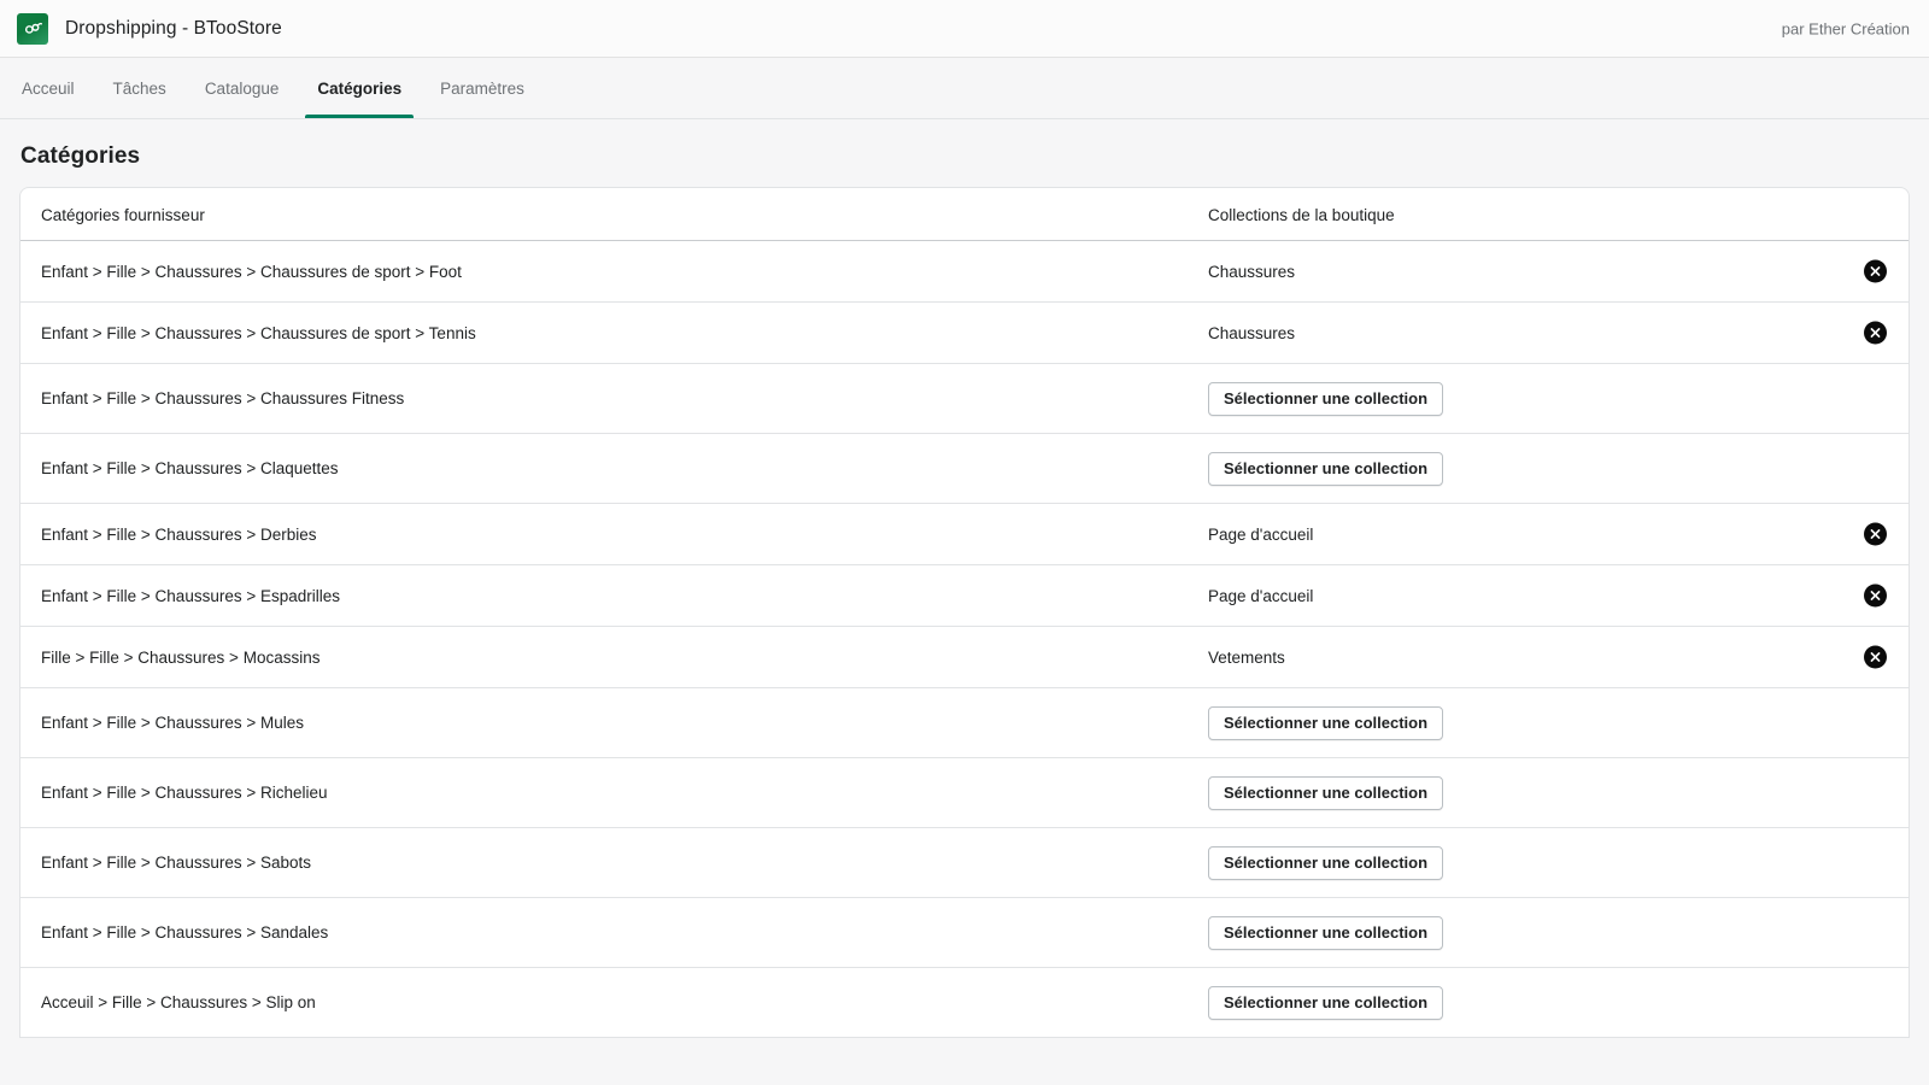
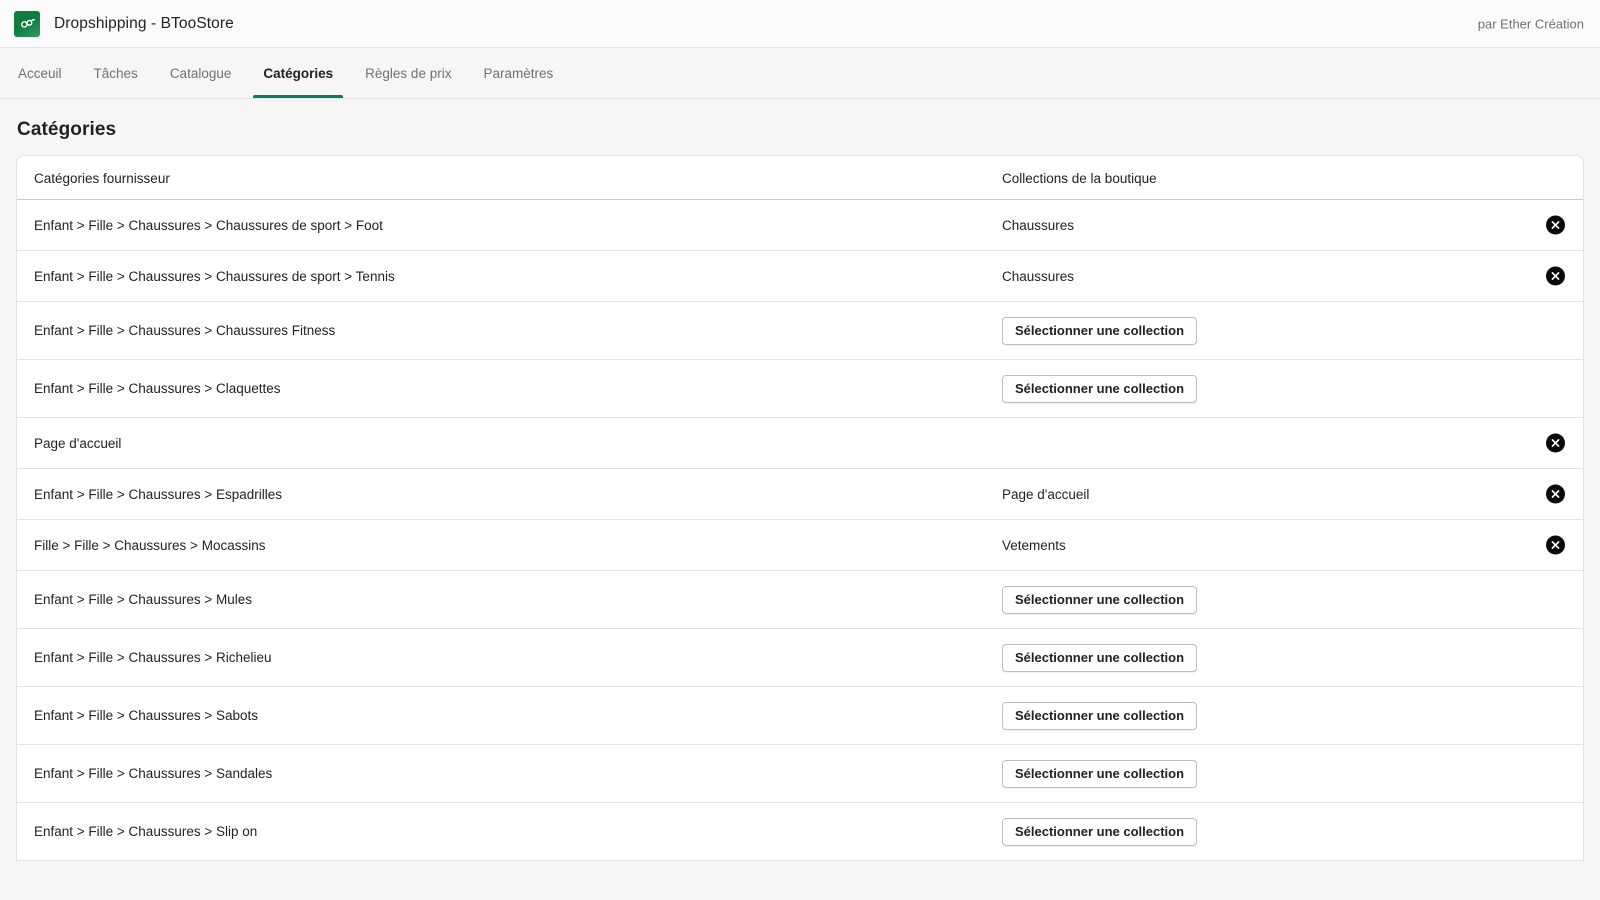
  Dropshipping - BTooStore
  par Ether Création
  Acceuil
  Tâches
  Catalogue
  Catégories
+ Règles de prix
  Paramètres
  Catégories
  Catégories fournisseur
  Collections de la boutique
  Enfant > Fille > Chaussures > Chaussures de sport > Foot
  Chaussures
  Enfant > Fille > Chaussures > Chaussures de sport > Tennis
  Chaussures
  Enfant > Fille > Chaussures > Chaussures Fitness
  Sélectionner une collection
  Enfant > Fille > Chaussures > Claquettes
  Sélectionner une collection
- Enfant > Fille > Chaussures > Derbies
  Page d'accueil
  Enfant > Fille > Chaussures > Espadrilles
  Page d'accueil
  Fille > Fille > Chaussures > Mocassins
  Vetements
  Enfant > Fille > Chaussures > Mules
  Sélectionner une collection
  Enfant > Fille > Chaussures > Richelieu
  Sélectionner une collection
  Enfant > Fille > Chaussures > Sabots
  Sélectionner une collection
  Enfant > Fille > Chaussures > Sandales
  Sélectionner une collection
- Acceuil > Fille > Chaussures > Slip on
+ Enfant > Fille > Chaussures > Slip on
  Sélectionner une collection
